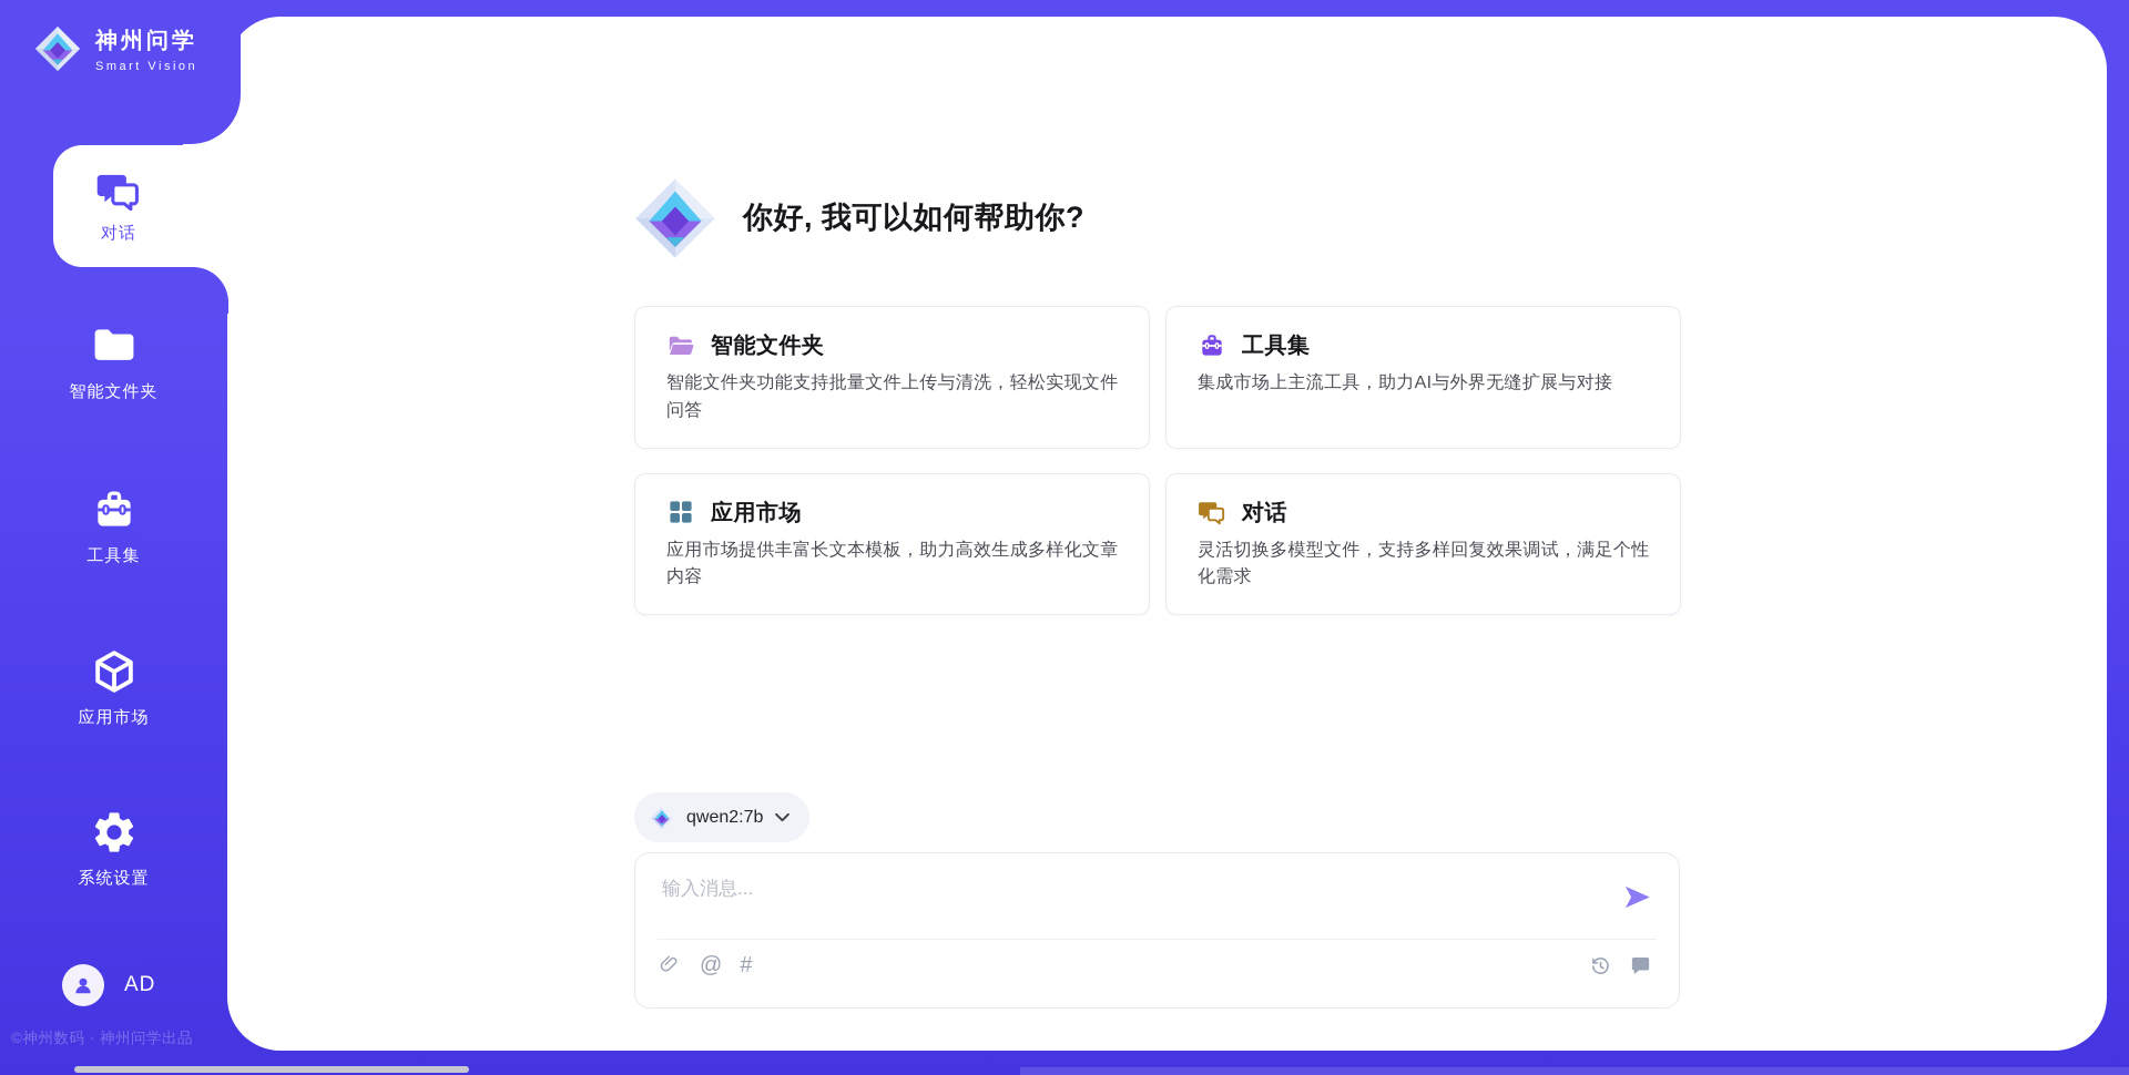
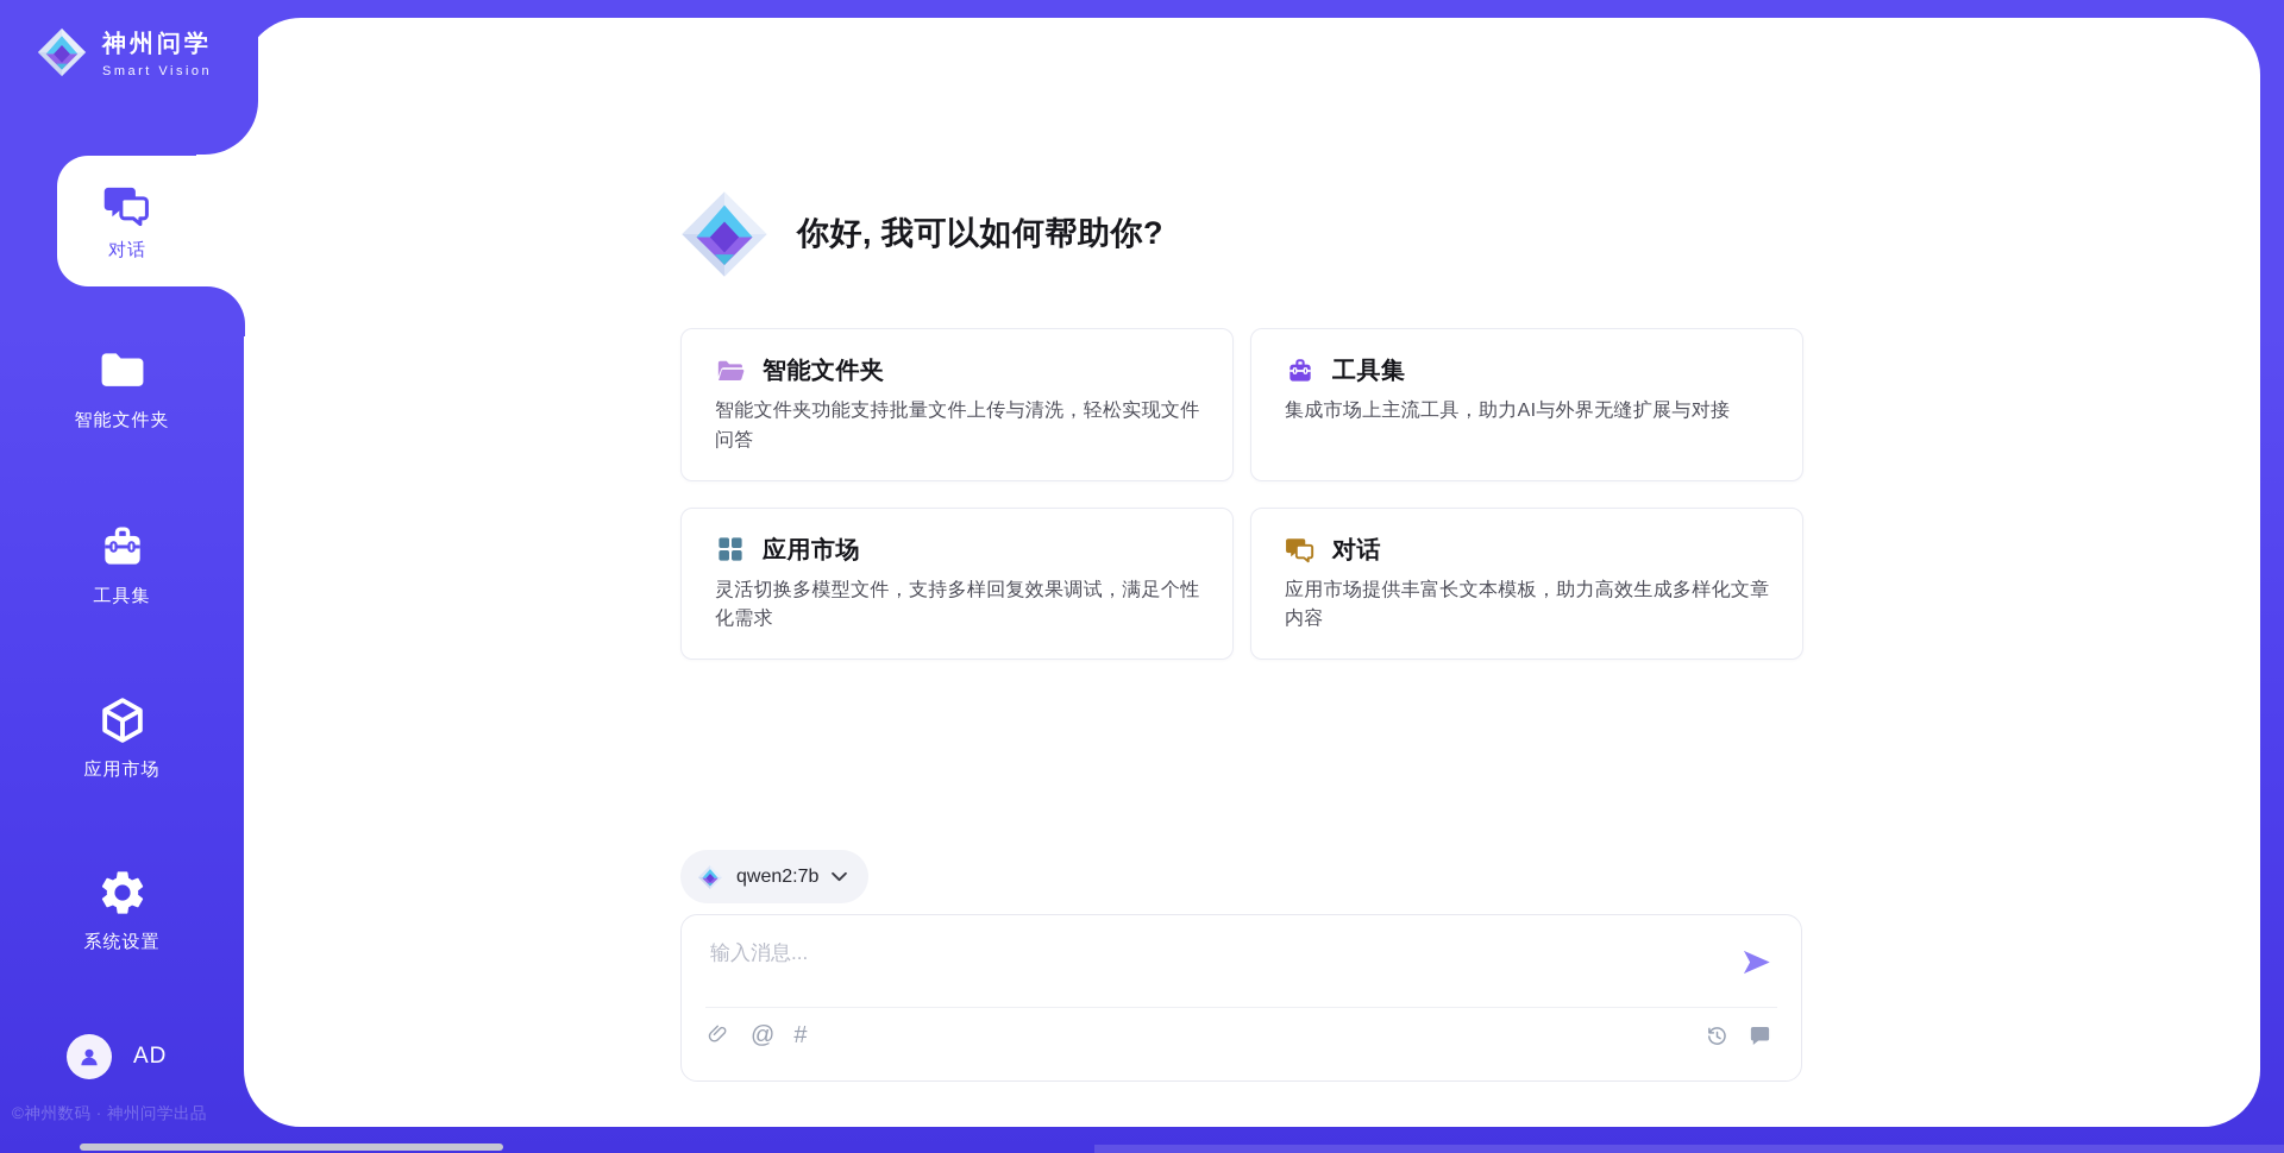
  神州问学
  Smart Vision
  对话
  智能文件夹
  工具集
  应用市场
  系统设置
  AD
  ©神州数码 · 神州问学出品
  你好, 我可以如何帮助你?
  智能文件夹
  智能文件夹功能支持批量文件上传与清洗，轻松实现文件问答
  工具集
  集成市场上主流工具，助力AI与外界无缝扩展与对接
  应用市场
- 应用市场提供丰富长文本模板，助力高效生成多样化文章内容
+ 灵活切换多模型文件，支持多样回复效果调试，满足个性化需求
  对话
- 灵活切换多模型文件，支持多样回复效果调试，满足个性化需求
+ 应用市场提供丰富长文本模板，助力高效生成多样化文章内容
  qwen2:7b
  输入消息...
  @
  #
